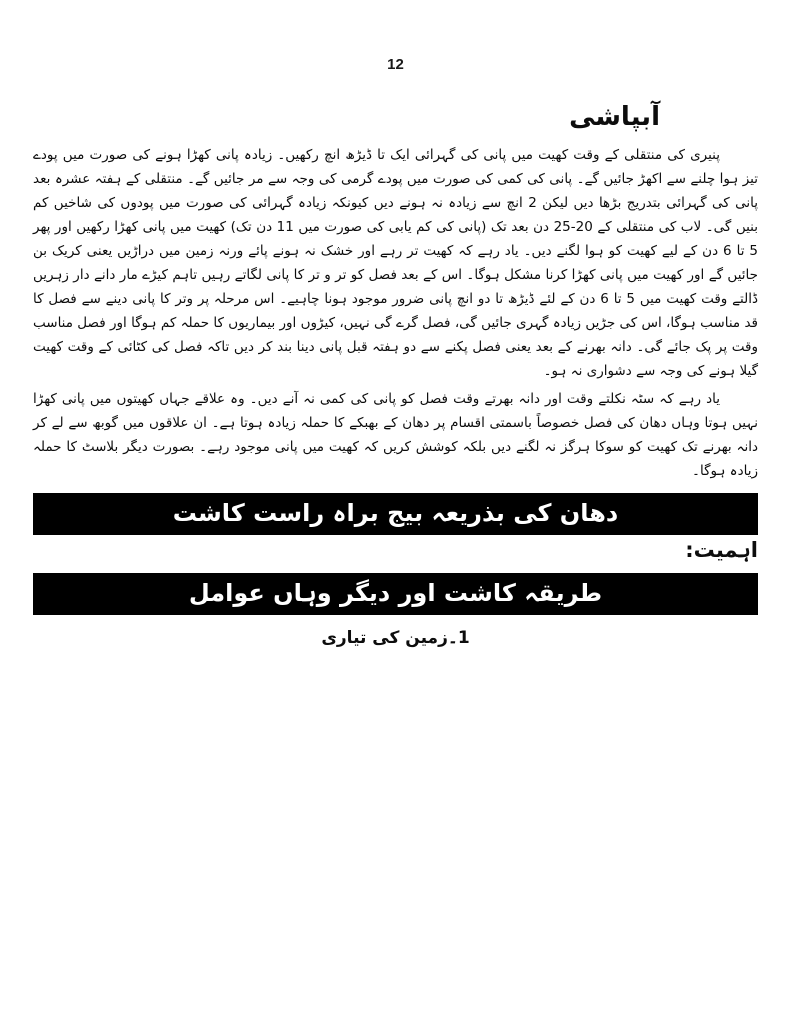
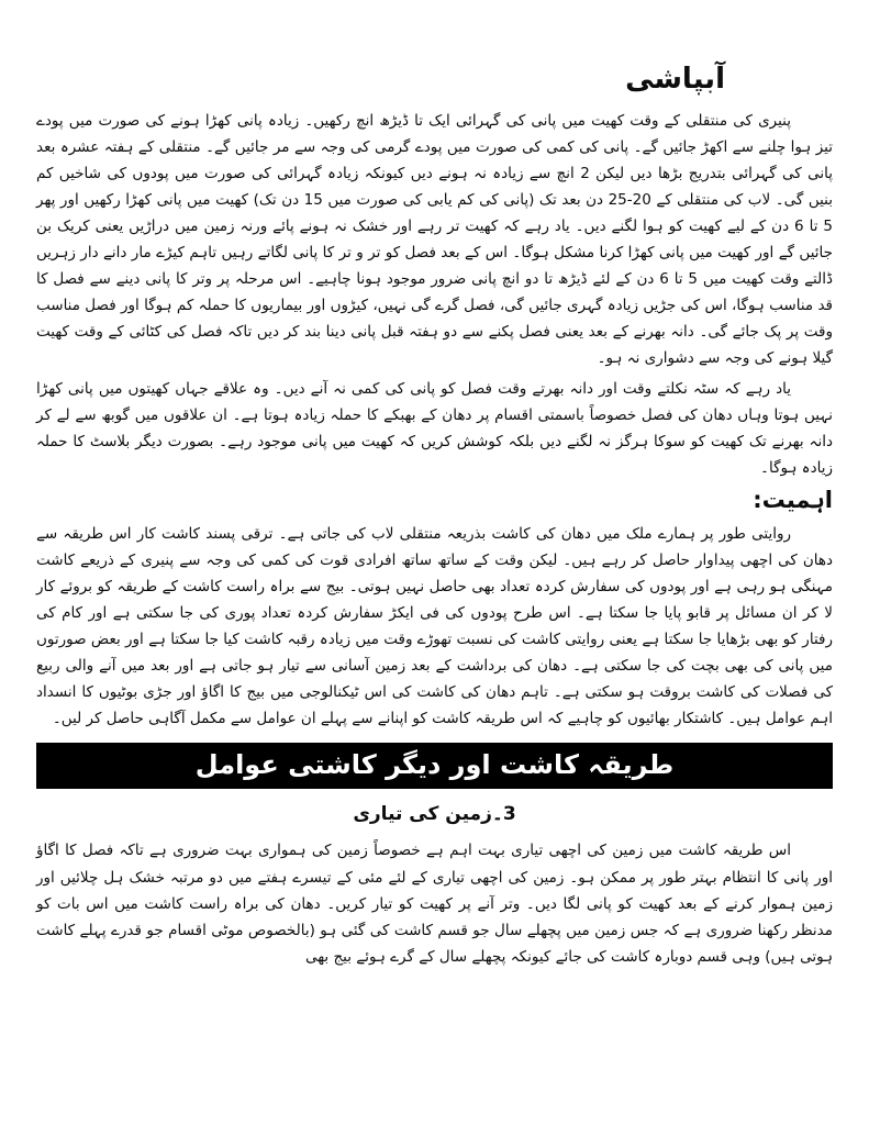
- 12
  آبپاشی
- پنیری کی منتقلی کے وقت کھیت میں پانی کی گہرائی ایک تا ڈیڑھ انچ رکھیں۔ زیادہ پانی کھڑا ہونے کی صورت میں پودے تیز ہوا چلنے سے اکھڑ جائیں گے۔ پانی کی کمی کی صورت میں پودے گرمی کی وجہ سے مر جائیں گے۔ منتقلی کے ہفتہ عشرہ بعد پانی کی گہرائی بتدریج بڑھا دیں لیکن 2 انچ سے زیادہ نہ ہونے دیں کیونکہ زیادہ گہرائی کی صورت میں پودوں کی شاخیں کم بنیں گی۔ لاب کی منتقلی کے 20-25 دن بعد تک (پانی کی کم یابی کی صورت میں 11 دن تک) کھیت میں پانی کھڑا رکھیں اور پھر 5 تا 6 دن کے لیے کھیت کو ہوا لگنے دیں۔ یاد رہے کہ کھیت تر رہے اور خشک نہ ہونے پائے ورنہ زمین میں دراڑیں یعنی کریک بن جائیں گے اور کھیت میں پانی کھڑا کرنا مشکل ہوگا۔ اس کے بعد فصل کو تر و تر کا پانی لگاتے رہیں تاہم کیڑے مار دانے دار زہریں ڈالتے وقت کھیت میں 5 تا 6 دن کے لئے ڈیڑھ تا دو انچ پانی ضرور موجود ہونا چاہیے۔ اس مرحلہ پر وتر کا پانی دینے سے فصل کا قد مناسب ہوگا، اس کی جڑیں زیادہ گہری جائیں گی، فصل گرے گی نہیں، کیڑوں اور بیماریوں کا حملہ کم ہوگا اور فصل مناسب وقت پر پک جائے گی۔ دانہ بھرنے کے بعد یعنی فصل پکنے سے دو ہفتہ قبل پانی دینا بند کر دیں تاکہ فصل کی کٹائی کے وقت کھیت گیلا ہونے کی وجہ سے دشواری نہ ہو۔
+ پنیری کی منتقلی کے وقت کھیت میں پانی کی گہرائی ایک تا ڈیڑھ انچ رکھیں۔ زیادہ پانی کھڑا ہونے کی صورت میں پودے تیز ہوا چلنے سے اکھڑ جائیں گے۔ پانی کی کمی کی صورت میں پودے گرمی کی وجہ سے مر جائیں گے۔ منتقلی کے ہفتہ عشرہ بعد پانی کی گہرائی بتدریج بڑھا دیں لیکن 2 انچ سے زیادہ نہ ہونے دیں کیونکہ زیادہ گہرائی کی صورت میں پودوں کی شاخیں کم بنیں گی۔ لاب کی منتقلی کے 20-25 دن بعد تک (پانی کی کم یابی کی صورت میں 15 دن تک) کھیت میں پانی کھڑا رکھیں اور پھر 5 تا 6 دن کے لیے کھیت کو ہوا لگنے دیں۔ یاد رہے کہ کھیت تر رہے اور خشک نہ ہونے پائے ورنہ زمین میں دراڑیں یعنی کریک بن جائیں گے اور کھیت میں پانی کھڑا کرنا مشکل ہوگا۔ اس کے بعد فصل کو تر و تر کا پانی لگاتے رہیں تاہم کیڑے مار دانے دار زہریں ڈالتے وقت کھیت میں 5 تا 6 دن کے لئے ڈیڑھ تا دو انچ پانی ضرور موجود ہونا چاہیے۔ اس مرحلہ پر وتر کا پانی دینے سے فصل کا قد مناسب ہوگا، اس کی جڑیں زیادہ گہری جائیں گی، فصل گرے گی نہیں، کیڑوں اور بیماریوں کا حملہ کم ہوگا اور فصل مناسب وقت پر پک جائے گی۔ دانہ بھرنے کے بعد یعنی فصل پکنے سے دو ہفتہ قبل پانی دینا بند کر دیں تاکہ فصل کی کٹائی کے وقت کھیت گیلا ہونے کی وجہ سے دشواری نہ ہو۔
  یاد رہے کہ سٹہ نکلتے وقت اور دانہ بھرتے وقت فصل کو پانی کی کمی نہ آنے دیں۔ وہ علاقے جہاں کھیتوں میں پانی کھڑا نہیں ہوتا وہاں دھان کی فصل خصوصاً باسمتی اقسام پر دھان کے بھبکے کا حملہ زیادہ ہوتا ہے۔ ان علاقوں میں گوبھ سے لے کر دانہ بھرنے تک کھیت کو سوکا ہرگز نہ لگنے دیں بلکہ کوشش کریں کہ کھیت میں پانی موجود رہے۔ بصورت دیگر بلاسٹ کا حملہ زیادہ ہوگا۔
- دھان کی بذریعہ بیج براہ راست کاشت
  اہمیت:
+ روایتی طور پر ہمارے ملک میں دھان کی کاشت بذریعہ منتقلی لاب کی جاتی ہے۔ ترقی پسند کاشت کار اس طریقہ سے دھان کی اچھی پیداوار حاصل کر رہے ہیں۔ لیکن وقت کے ساتھ ساتھ افرادی قوت کی کمی کی وجہ سے پنیری کے ذریعے کاشت مہنگی ہو رہی ہے اور پودوں کی سفارش کردہ تعداد بھی حاصل نہیں ہوتی۔ بیج سے براہ راست کاشت کے طریقہ کو بروئے کار لا کر ان مسائل پر قابو پایا جا سکتا ہے۔ اس طرح پودوں کی فی ایکڑ سفارش کردہ تعداد پوری کی جا سکتی ہے اور کام کی رفتار کو بھی بڑھایا جا سکتا ہے یعنی روایتی کاشت کی نسبت تھوڑے وقت میں زیادہ رقبہ کاشت کیا جا سکتا ہے اور بعض صورتوں میں پانی کی بھی بچت کی جا سکتی ہے۔ دھان کی برداشت کے بعد زمین آسانی سے تیار ہو جاتی ہے اور بعد میں آنے والی ربیع کی فصلات کی کاشت بروقت ہو سکتی ہے۔ تاہم دھان کی کاشت کی اس ٹیکنالوجی میں بیج کا اگاؤ اور جڑی بوٹیوں کا انسداد اہم عوامل ہیں۔ کاشتکار بھائیوں کو چاہیے کہ اس طریقہ کاشت کو اپنانے سے پہلے ان عوامل سے مکمل آگاہی حاصل کر لیں۔
- طریقہ کاشت اور دیگر وہاں عوامل
+ طریقہ کاشت اور دیگر کاشتی عوامل
- 1۔زمین کی تیاری
+ 3۔زمین کی تیاری
+ اس طریقہ کاشت میں زمین کی اچھی تیاری بہت اہم ہے خصوصاً زمین کی ہمواری بہت ضروری ہے تاکہ فصل کا اگاؤ اور پانی کا انتظام بہتر طور پر ممکن ہو۔ زمین کی اچھی تیاری کے لئے مئی کے تیسرے ہفتے میں دو مرتبہ خشک ہل چلائیں اور زمین ہموار کرنے کے بعد کھیت کو پانی لگا دیں۔ وتر آنے پر کھیت کو تیار کریں۔ دھان کی براہ راست کاشت میں اس بات کو مدنظر رکھنا ضروری ہے کہ جس زمین میں پچھلے سال جو قسم کاشت کی گئی ہو (بالخصوص موٹی اقسام جو قدرے پہلے کاشت ہوتی ہیں) وہی قسم دوبارہ کاشت کی جائے کیونکہ پچھلے سال کے گرے ہوئے بیج بھی
